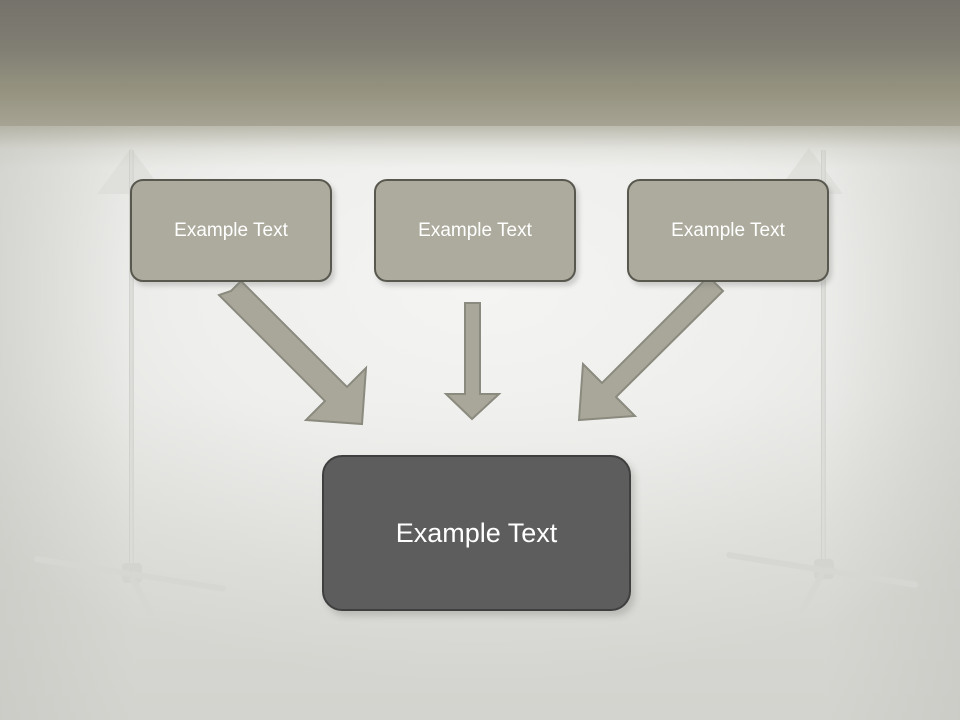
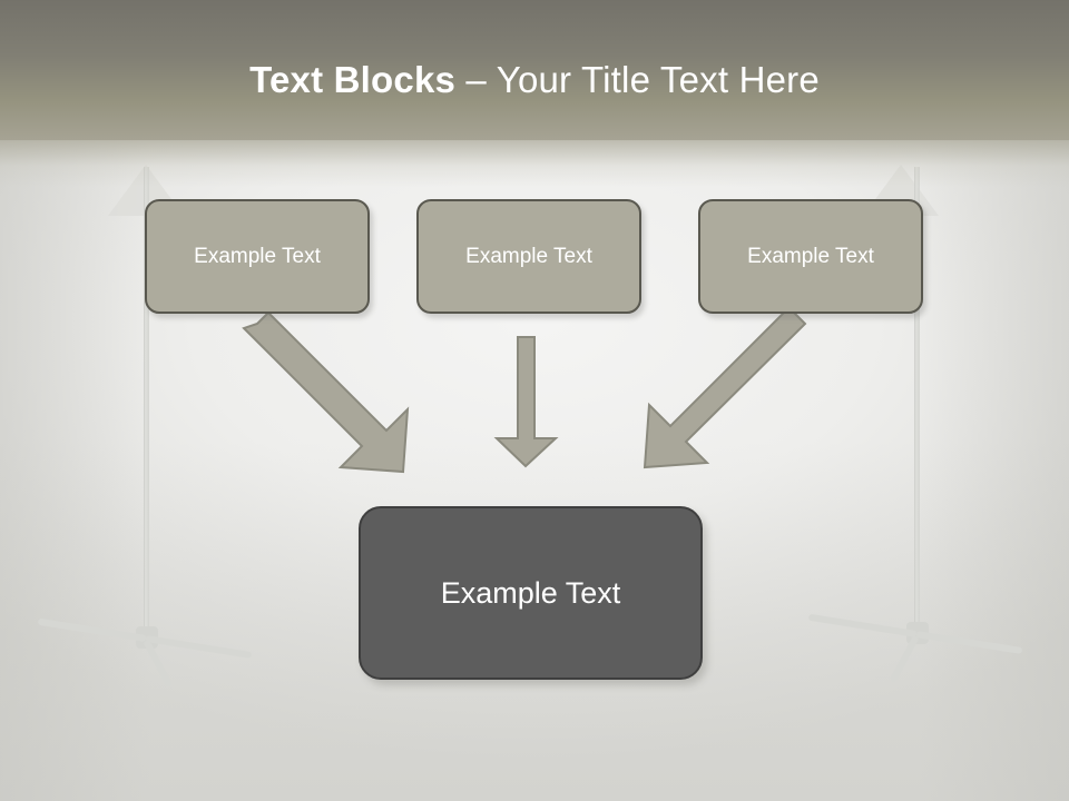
+ Text Blocks – Your Title Text Here
  Example Text
  Example Text
  Example Text
  Example Text
